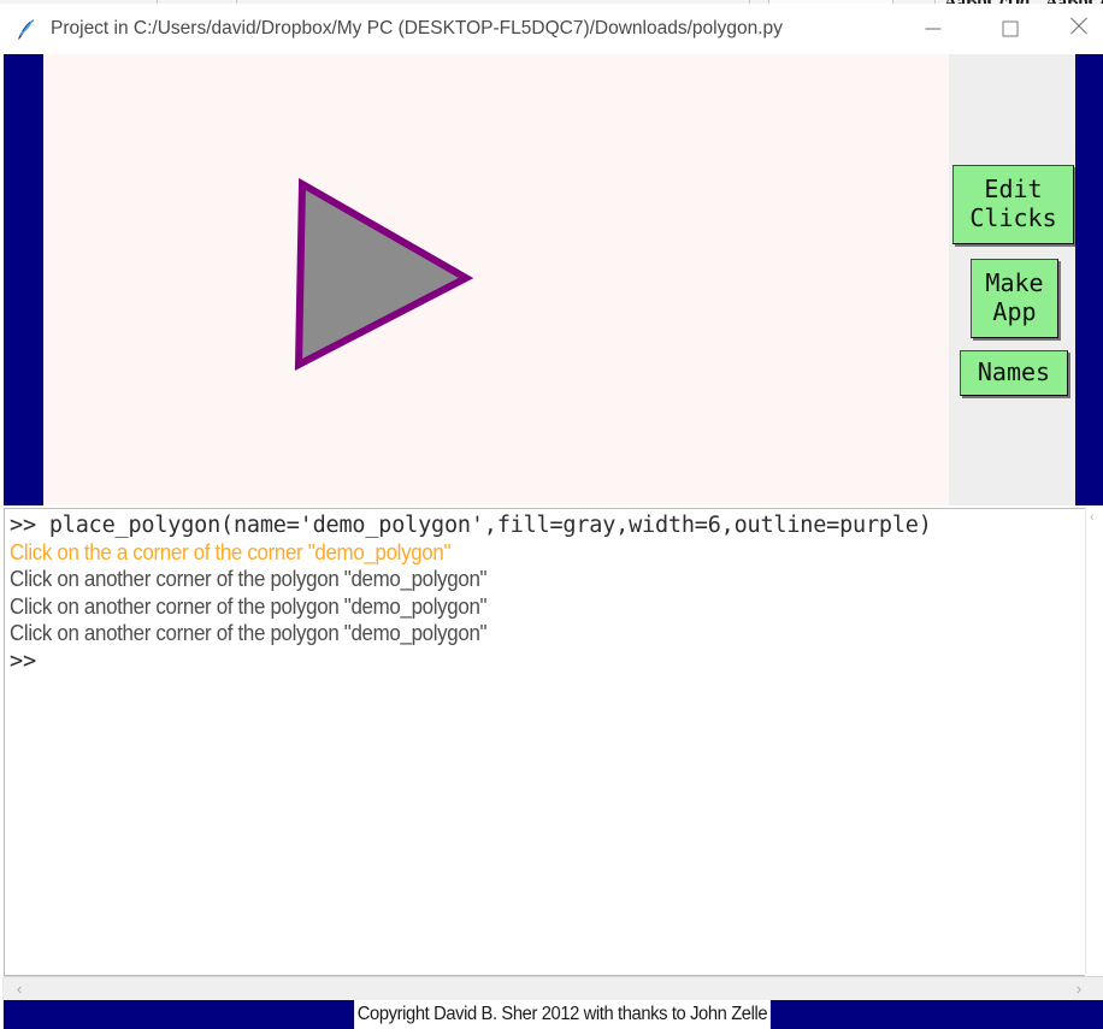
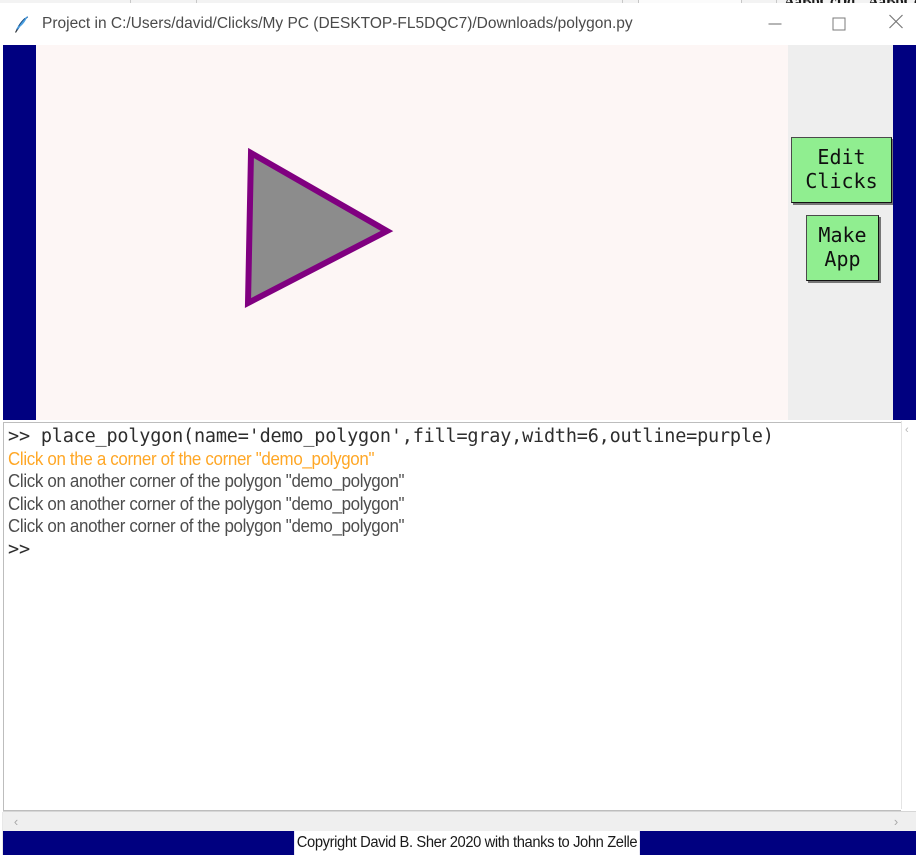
  AaBbCcDd
  AaBbC
- Project in C:/Users/david/Dropbox/My PC (DESKTOP-FL5DQC7)/Downloads/polygon.py
+ Project in C:/Users/david/Clicks/My PC (DESKTOP-FL5DQC7)/Downloads/polygon.py
  Edit
  Clicks
  Make
  App
- Names
  >> place_polygon(name='demo_polygon',fill=gray,width=6,outline=purple)
  Click on the a corner of the corner "demo_polygon"
  Click on another corner of the polygon "demo_polygon"
  Click on another corner of the polygon "demo_polygon"
  Click on another corner of the polygon "demo_polygon"
  >>
  ‹
  ‹
  ›
- Copyright David B. Sher 2012 with thanks to John Zelle
+ Copyright David B. Sher 2020 with thanks to John Zelle
